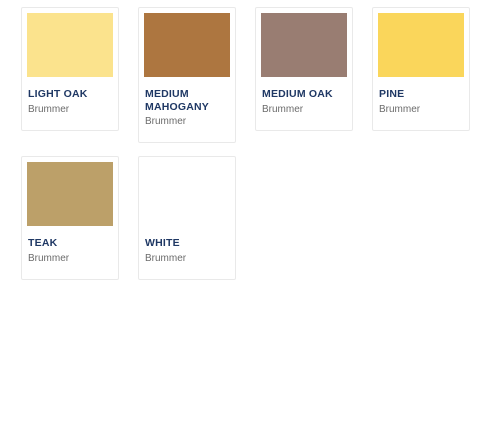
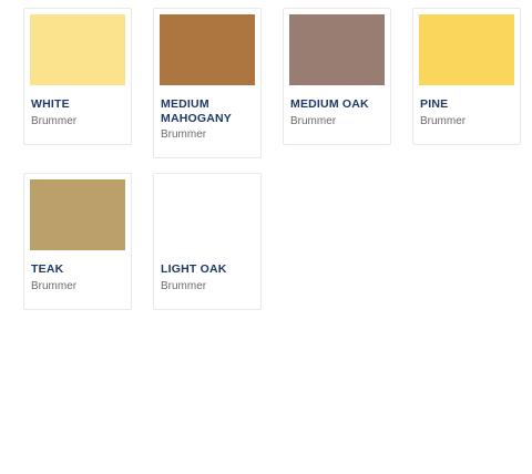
- LIGHT OAK
+ WHITE
  Brummer
  MEDIUM MAHOGANY
  Brummer
  MEDIUM OAK
  Brummer
  PINE
  Brummer
  TEAK
  Brummer
- WHITE
+ LIGHT OAK
  Brummer
